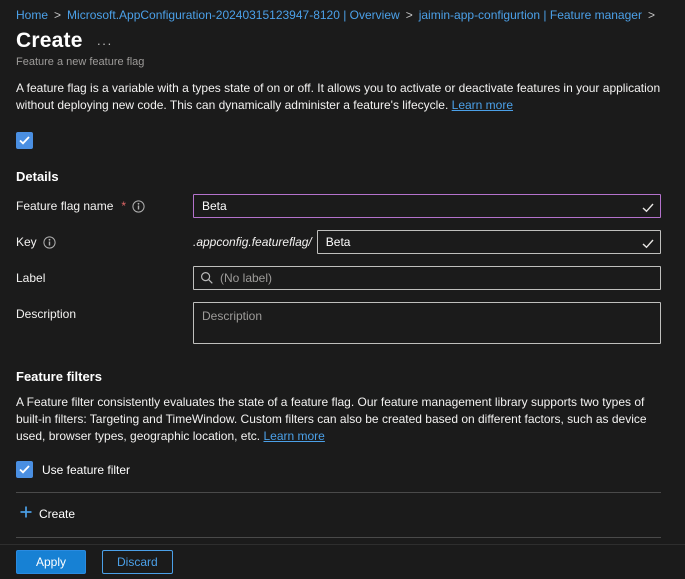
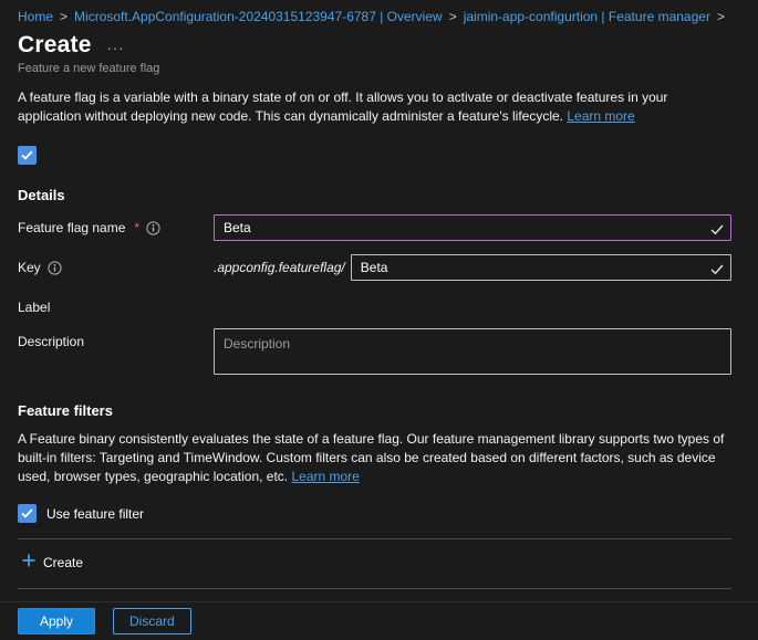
- Home > Microsoft.AppConfiguration-20240315123947-8120 | Overview > jaimin-app-configurtion | Feature manager >
+ Home > Microsoft.AppConfiguration-20240315123947-6787 | Overview > jaimin-app-configurtion | Feature manager >
  Create
  ···
  Feature a new feature flag
- A feature flag is a variable with a types state of on or off. It allows you to activate or deactivate features in your application without deploying new code. This can dynamically administer a feature's lifecycle. Learn more
+ A feature flag is a variable with a binary state of on or off. It allows you to activate or deactivate features in your application without deploying new code. This can dynamically administer a feature's lifecycle. Learn more
  Details
  Feature flag name
  *
  Beta
  Key
  .appconfig.featureflag/
  Beta
  Label
- (No label)
  Description
  Description
  Feature filters
- A Feature filter consistently evaluates the state of a feature flag. Our feature management library supports two types of built-in filters: Targeting and TimeWindow. Custom filters can also be created based on different factors, such as device used, browser types, geographic location, etc. Learn more
+ A Feature binary consistently evaluates the state of a feature flag. Our feature management library supports two types of built-in filters: Targeting and TimeWindow. Custom filters can also be created based on different factors, such as device used, browser types, geographic location, etc. Learn more
  Use feature filter
  Create
  Apply
  Discard
